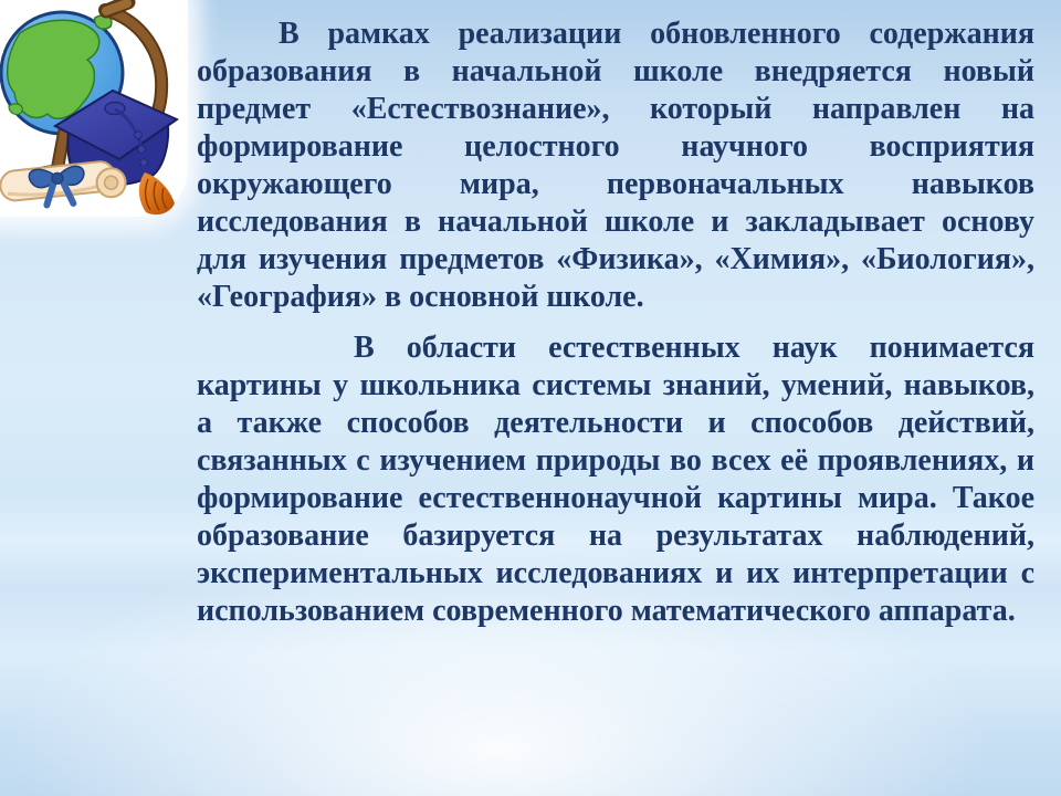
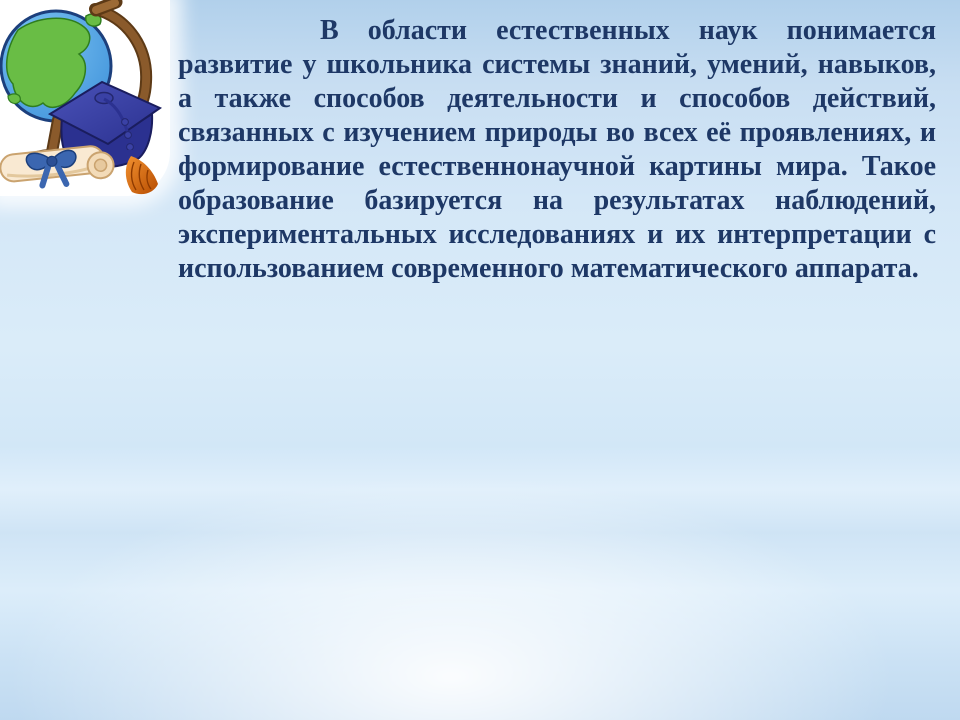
- В рамках реализации обновленного содержания образования в начальной школе внедряется новый предмет «Естествознание», который направлен на формирование целостного научного восприятия окружающего мира, первоначальных навыков исследования в начальной школе и закладывает основу для изучения предметов «Физика», «Химия», «Биология», «География» в основной школе.
- В области естественных наук понимается картины у школьника системы знаний, умений, навыков, а также способов деятельности и способов действий, связанных с изучением природы во всех её проявлениях, и формирование естественнонаучной картины мира. Такое образование базируется на результатах наблюдений, экспериментальных исследованиях и их интерпретации с использованием современного математического аппарата.
+ В области естественных наук понимается развитие у школьника системы знаний, умений, навыков, а также способов деятельности и способов действий, связанных с изучением природы во всех её проявлениях, и формирование естественнонаучной картины мира. Такое образование базируется на результатах наблюдений, экспериментальных исследованиях и их интерпретации с использованием современного математического аппарата.
